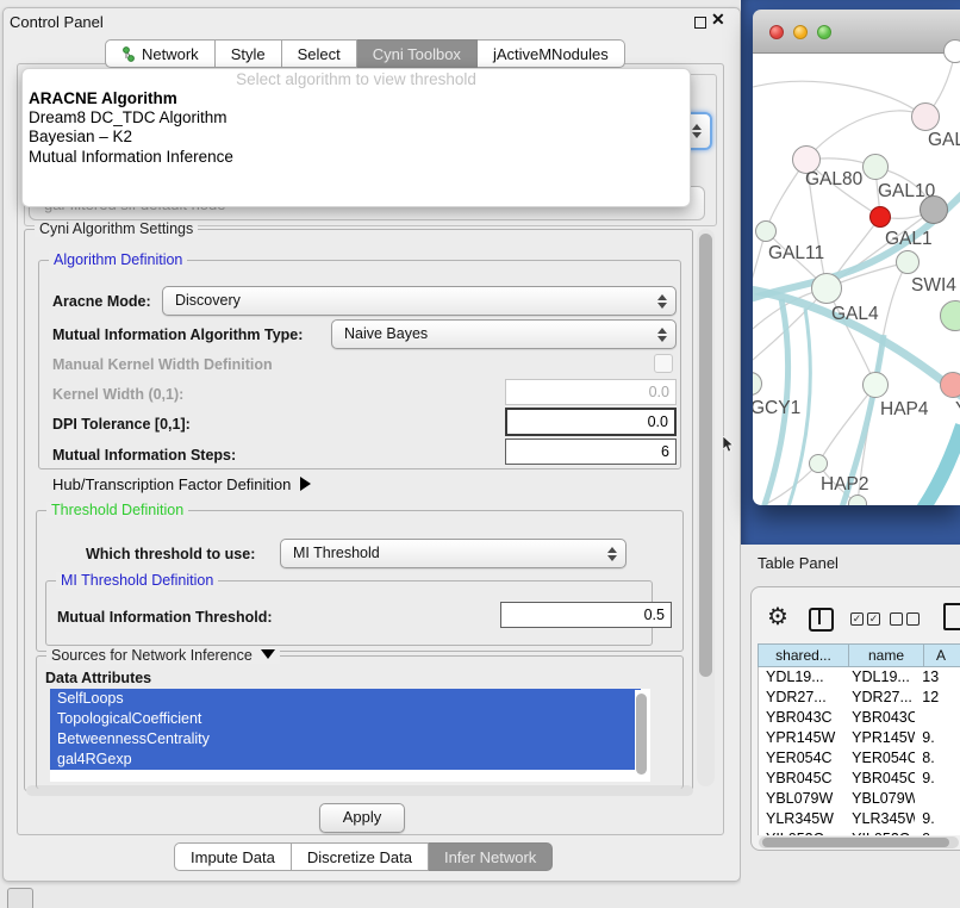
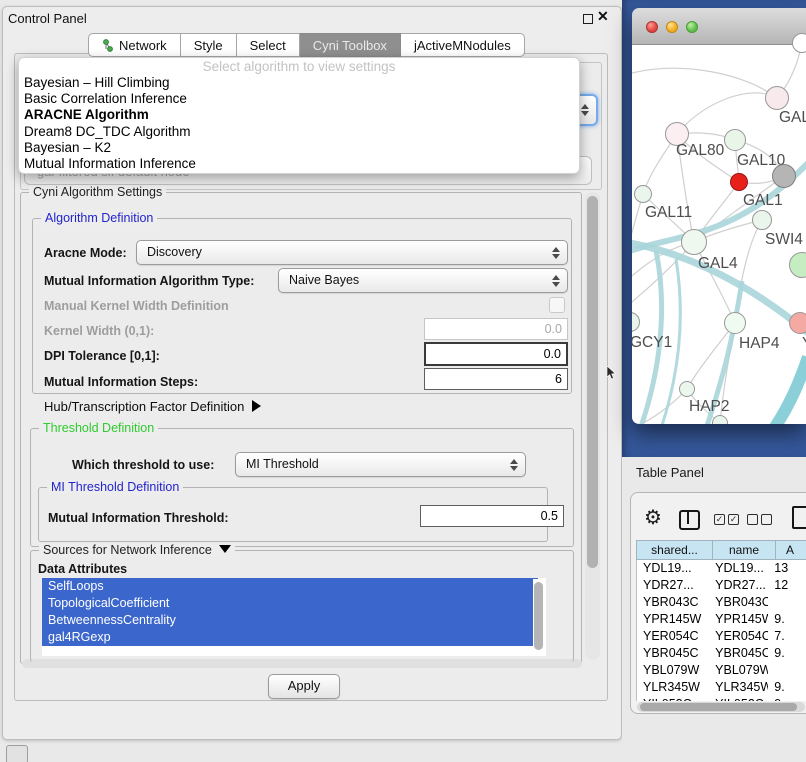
  Control Panel
  ✕
  Network
  Style
  Select
  Cyni Toolbox
  jActiveMNodules
- Select algorithm to view threshold
+ Select algorithm to view settings
+ Bayesian – Hill Climbing
+ Basic Correlation Inference
  ARACNE Algorithm
  Dream8 DC_TDC Algorithm
  Bayesian – K2
  Mutual Information Inference
  Cyni Algorithm Settings
  Algorithm Definition
  Aracne Mode:
  Discovery
  Mutual Information Algorithm Type:
  Naive Bayes
  Manual Kernel Width Definition
  Kernel Width (0,1):
  0.0
  DPI Tolerance [0,1]:
  0.0
  Mutual Information Steps:
  6
  Hub/Transcription Factor Definition
  Threshold Definition
  Which threshold to use:
  MI Threshold
  MI Threshold Definition
  Mutual Information Threshold:
  0.5
  Sources for Network Inference
  Data Attributes
  SelfLoops
  TopologicalCoefficient
  BetweennessCentrality
  gal4RGexp
  Apply
- Impute Data
- Discretize Data
- Infer Network
  GAL80
  GAL10
  GAL1
  SWI4
  GAL11
  GAL4
  GCY1
  HAP4
  HAP2
  Table Panel
  ⚙
  ✓
  ✓
  shared...
  name
  A
  YDL19...
  YDL19...
  13
  YDR27...
  YDR27...
  12
  YBR043C
  YBR043C
  YPR145W
  YPR145W
  9.
  YER054C
  YER054C
- 8.
+ 7.
  YBR045C
  YBR045C
  9.
  YBL079W
  YBL079W
  YLR345W
  YLR345W
  9.
